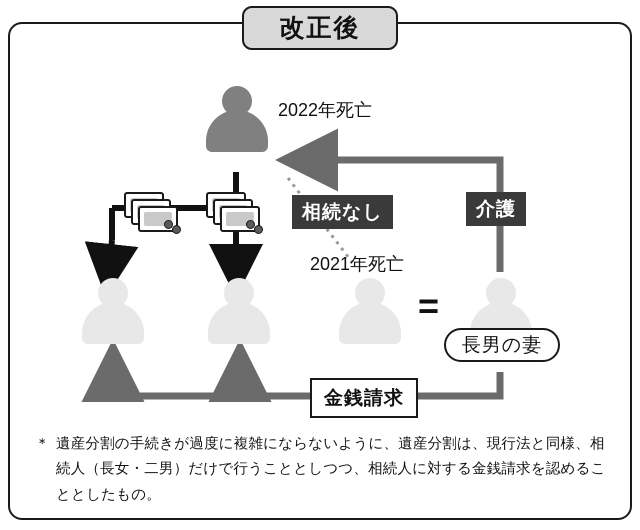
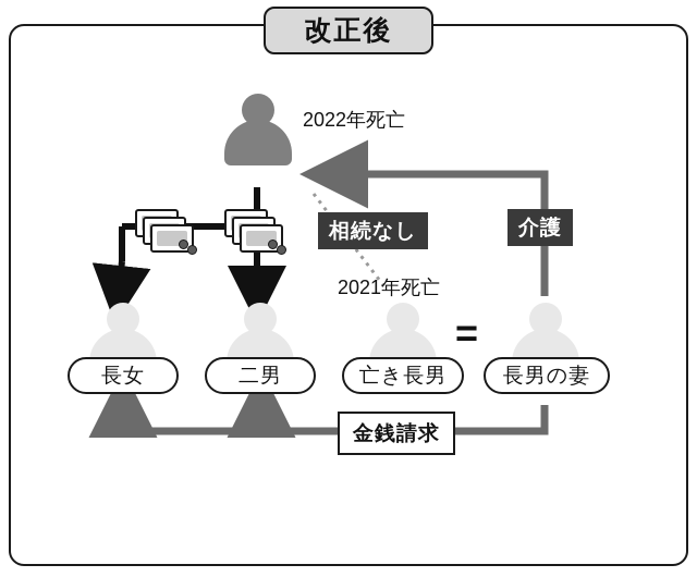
  改正後
  2022年死亡
  相続なし
  介護
  2021年死亡
+ 長女
+ 二男
+ 亡き長男
  =
  長男の妻
  金銭請求
- ＊
- 遺産分割の手続きが過度に複雑にならないように、遺産分割は、現行法と同様、相続人（長女・二男）だけで行うこととしつつ、相続人に対する金銭請求を認めることとしたもの。
